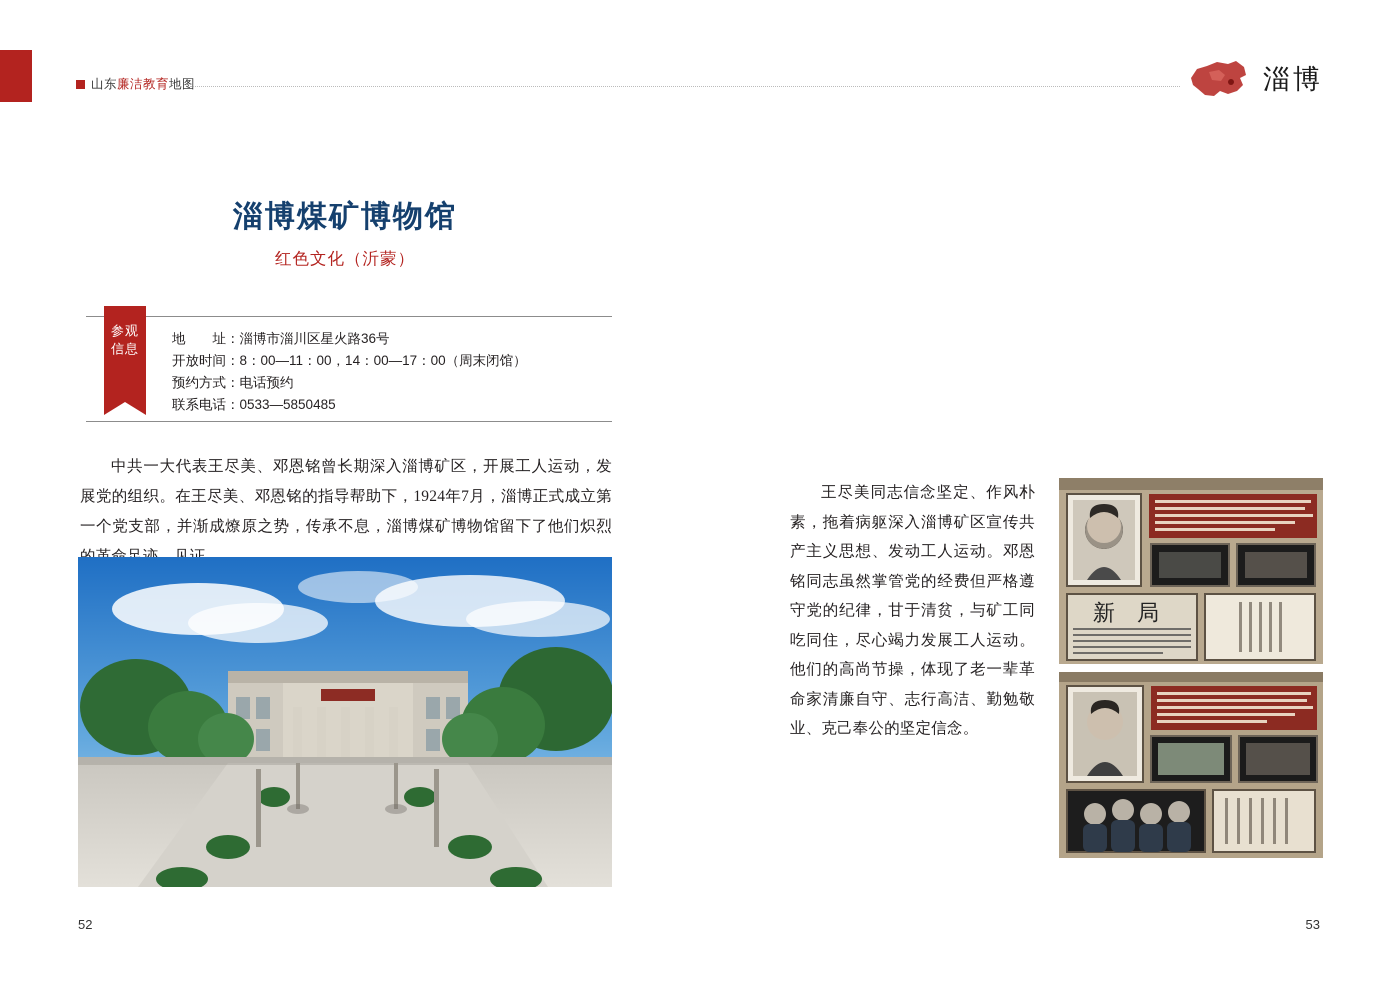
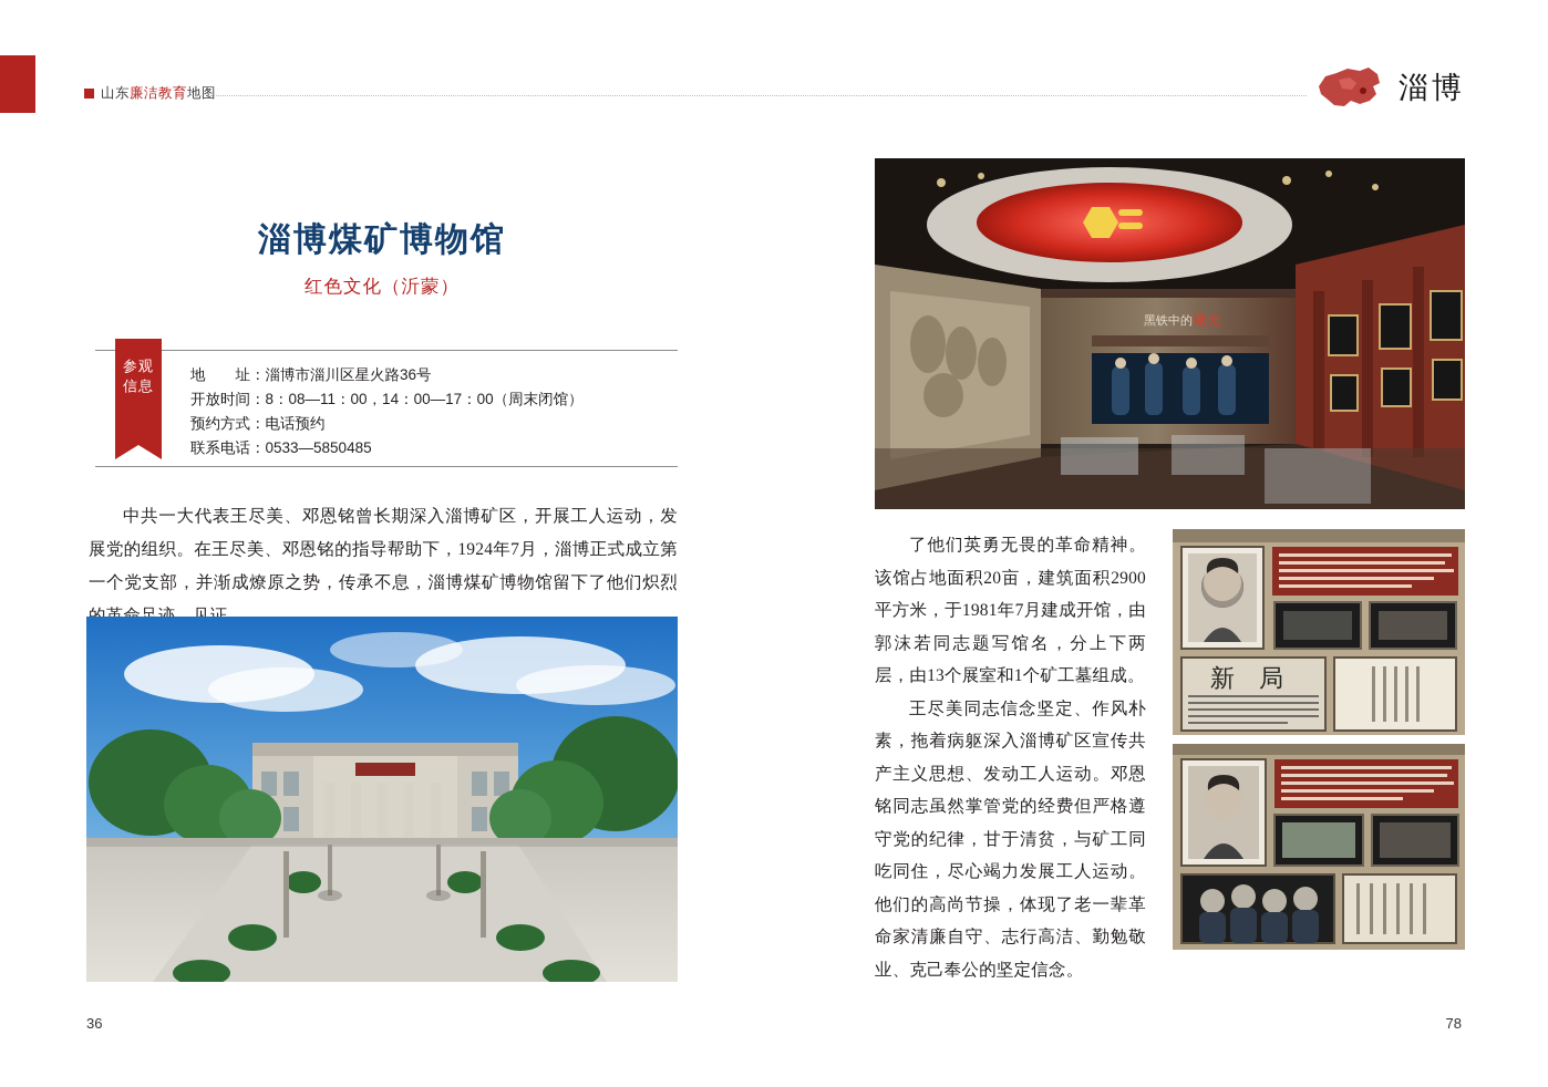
  山东廉洁教育地图
  淄博
  淄博煤矿博物馆
  红色文化（沂蒙）
  参观
  信息
  地 址：淄博市淄川区星火路36号
- 开放时间：8：00—11：00，14：00—17：00（周末闭馆）
+ 开放时间：8：08—11：00，14：00—17：00（周末闭馆）
  预约方式：电话预约
  联系电话：0533—5850485
  中共一大代表王尽美、邓恩铭曾长期深入淄博矿区，开展工人运动，发展党的组织。在王尽美、邓恩铭的指导帮助下，1924年7月，淄博正式成立第一个党支部，并渐成燎原之势，传承不息，淄博煤矿博物馆留下了他们炽烈的革命足迹，见证
- 52
+ 36
+ 黑铁中的
+ 曙光
+ 了他们英勇无畏的革命精神。该馆占地面积20亩，建筑面积2900平方米，于1981年7月建成开馆，由郭沫若同志题写馆名，分上下两层，由13个展室和1个矿工墓组成。
  王尽美同志信念坚定、作风朴素，拖着病躯深入淄博矿区宣传共产主义思想、发动工人运动。邓恩铭同志虽然掌管党的经费但严格遵守党的纪律，甘于清贫，与矿工同吃同住，尽心竭力发展工人运动。他们的高尚节操，体现了老一辈革命家清廉自守、志行高洁、勤勉敬业、克己奉公的坚定信念。
  新 局
- 53
+ 78
